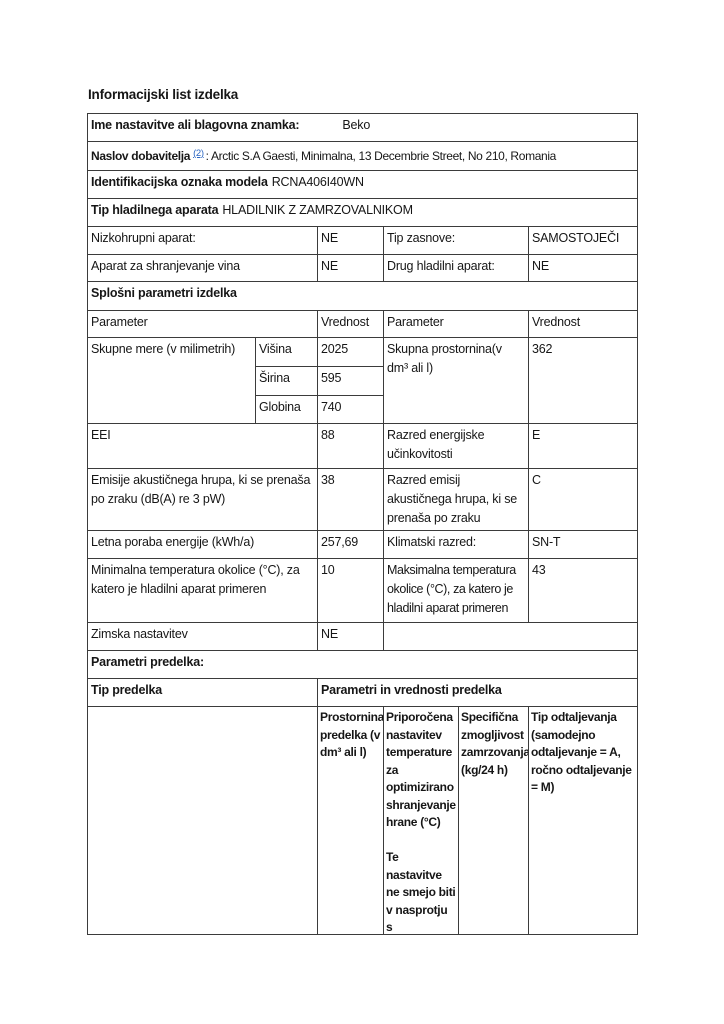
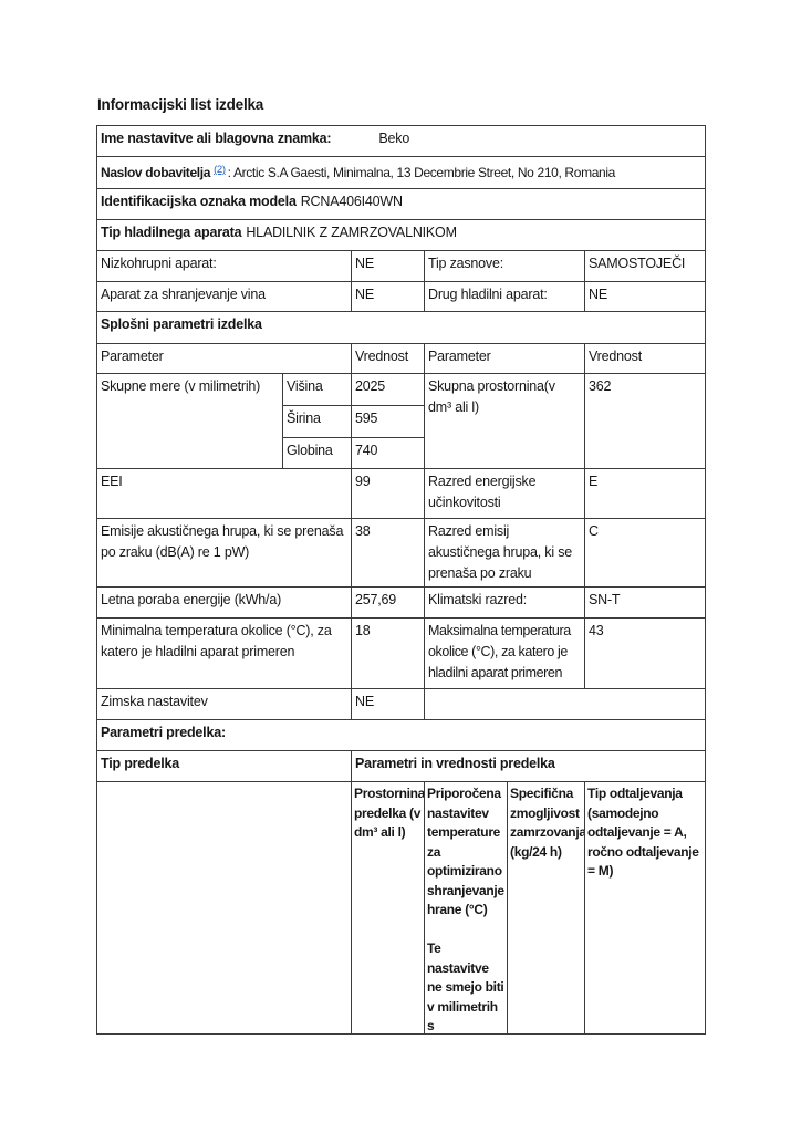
  Informacijski list izdelka
  Ime nastavitve ali blagovna znamka: Beko
  Naslov dobavitelja (2) : Arctic S.A Gaesti, Minimalna, 13 Decembrie Street, No 210, Romania
  Identifikacijska oznaka modela RCNA406I40WN
  Tip hladilnega aparata HLADILNIK Z ZAMRZOVALNIKOM
  Nizkohrupni aparat:	NE	Tip zasnove:	SAMOSTOJEČI
  Aparat za shranjevanje vina	NE	Drug hladilni aparat:	NE
  Splošni parametri izdelka
  Parameter	Vrednost	Parameter	Vrednost
  Skupne mere (v milimetrih)	Višina	2025	Skupna prostornina(v dm³ ali l)	362
  Širina	595
  Globina	740
- EEI	88	Razred energijske učinkovitosti	E
+ EEI	99	Razred energijske učinkovitosti	E
- Emisije akustičnega hrupa, ki se prenaša po zraku (dB(A) re 3 pW)	38	Razred emisij akustičnega hrupa, ki se prenaša po zraku	C
+ Emisije akustičnega hrupa, ki se prenaša po zraku (dB(A) re 1 pW)	38	Razred emisij akustičnega hrupa, ki se prenaša po zraku	C
  Letna poraba energije (kWh/a)	257,69	Klimatski razred:	SN-T
- Minimalna temperatura okolice (°C), za katero je hladilni aparat primeren	10	Maksimalna temperatura okolice (°C), za katero je hladilni aparat primeren	43
+ Minimalna temperatura okolice (°C), za katero je hladilni aparat primeren	18	Maksimalna temperatura okolice (°C), za katero je hladilni aparat primeren	43
  Zimska nastavitev	NE
  Parametri predelka:
  Tip predelka	Parametri in vrednosti predelka
- 	Prostornina predelka (v dm³ ali l)	Priporočena nastavitev temperature za optimizirano shranjevanje hrane (°C) Te nastavitve ne smejo biti v nasprotju s	Specifična zmogljivost zamrzovanja (kg/24 h)	Tip odtaljevanja (samodejno odtaljevanje = A, ročno odtaljevanje = M)
+ 	Prostornina predelka (v dm³ ali l)	Priporočena nastavitev temperature za optimizirano shranjevanje hrane (°C) Te nastavitve ne smejo biti v milimetrih s	Specifična zmogljivost zamrzovanja (kg/24 h)	Tip odtaljevanja (samodejno odtaljevanje = A, ročno odtaljevanje = M)
